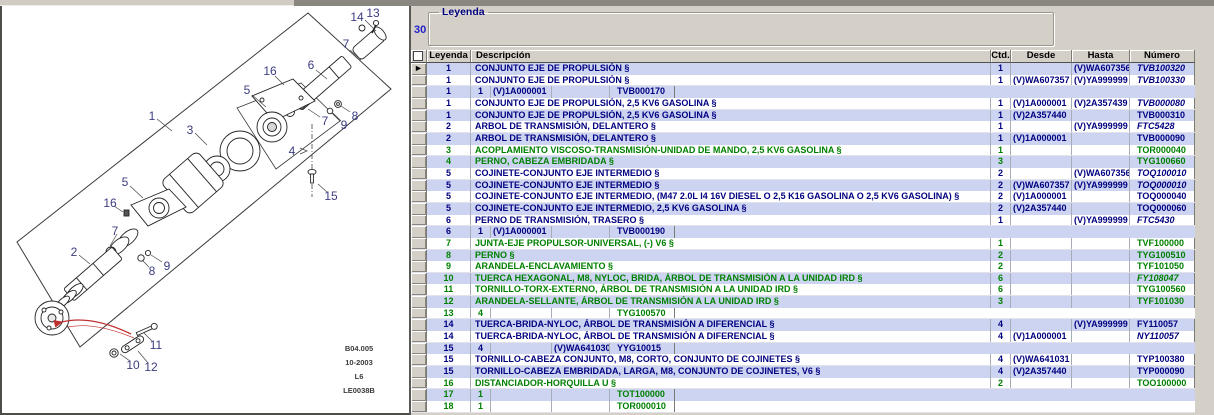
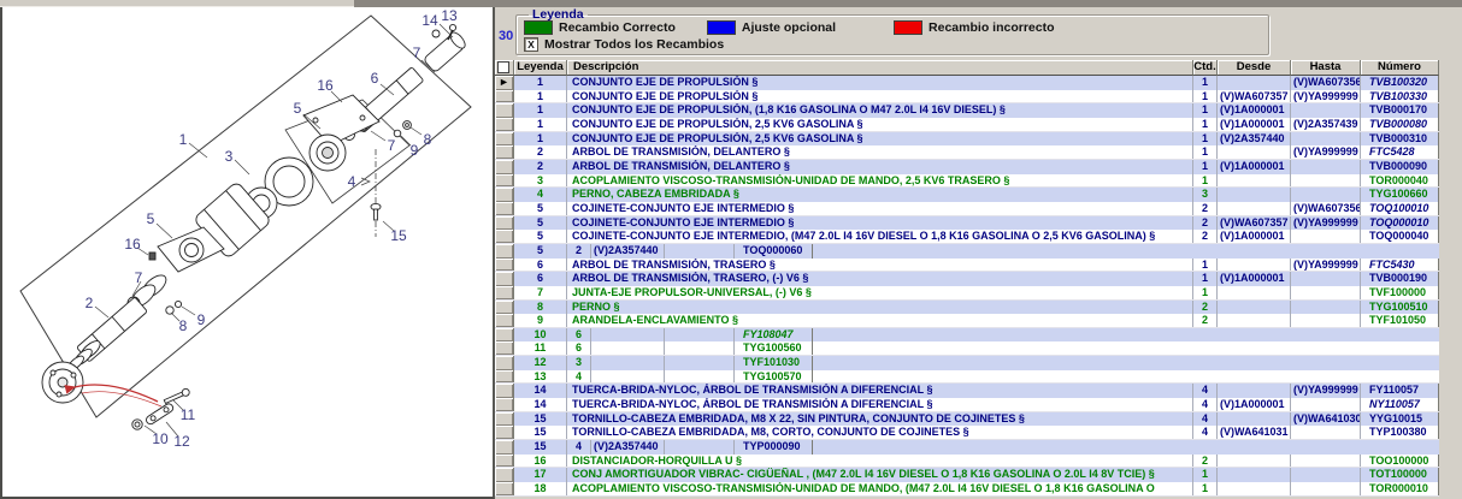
  14
  13
  7
  6
  16
  5
  8
  9
  7
  1
  3
  4
  15
  5
  16
  7
  2
  9
  8
  11
  10
  12
- B04.005
- 10-2003
- L6
- LE0038B
  30
  Leyenda
+ Recambio Correcto
+ Ajuste opcional
+ Recambio incorrecto
+ X
+ Mostrar Todos los Recambios
  Leyenda
  Descripción
  Ctd.
  Desde
  Hasta
  Número
  ►
  1
  CONJUNTO EJE DE PROPULSIÓN §
  1
  (V)WA607356
  TVB100320
  1
  CONJUNTO EJE DE PROPULSIÓN §
  1
  (V)WA607357
  (V)YA999999
  TVB100330
  1
+ CONJUNTO EJE DE PROPULSIÓN, (1,8 K16 GASOLINA O M47 2.0L I4 16V DIESEL) §
  1
  (V)1A000001
  TVB000170
  1
  CONJUNTO EJE DE PROPULSIÓN, 2,5 KV6 GASOLINA §
  1
  (V)1A000001
  (V)2A357439
  TVB000080
  1
  CONJUNTO EJE DE PROPULSIÓN, 2,5 KV6 GASOLINA §
  1
  (V)2A357440
  TVB000310
  2
  ARBOL DE TRANSMISIÓN, DELANTERO §
  1
  (V)YA999999
  FTC5428
  2
  ARBOL DE TRANSMISIÓN, DELANTERO §
  1
  (V)1A000001
  TVB000090
  3
- ACOPLAMIENTO VISCOSO-TRANSMISIÓN-UNIDAD DE MANDO, 2,5 KV6 GASOLINA §
+ ACOPLAMIENTO VISCOSO-TRANSMISIÓN-UNIDAD DE MANDO, 2,5 KV6 TRASERO §
  1
  TOR000040
  4
  PERNO, CABEZA EMBRIDADA §
  3
  TYG100660
  5
  COJINETE-CONJUNTO EJE INTERMEDIO §
  2
  (V)WA607356
  TOQ100010
  5
  COJINETE-CONJUNTO EJE INTERMEDIO §
  2
  (V)WA607357
  (V)YA999999
  TOQ000010
  5
- COJINETE-CONJUNTO EJE INTERMEDIO, (M47 2.0L I4 16V DIESEL O 2,5 K16 GASOLINA O 2,5 KV6 GASOLINA) §
+ COJINETE-CONJUNTO EJE INTERMEDIO, (M47 2.0L I4 16V DIESEL O 1,8 K16 GASOLINA O 2,5 KV6 GASOLINA) §
  2
  (V)1A000001
  TOQ000040
  5
- COJINETE-CONJUNTO EJE INTERMEDIO, 2,5 KV6 GASOLINA §
  2
  (V)2A357440
  TOQ000060
  6
- PERNO DE TRANSMISIÓN, TRASERO §
+ ARBOL DE TRANSMISIÓN, TRASERO §
  1
  (V)YA999999
  FTC5430
  6
+ ARBOL DE TRANSMISIÓN, TRASERO, (-) V6 §
  1
  (V)1A000001
  TVB000190
  7
  JUNTA-EJE PROPULSOR-UNIVERSAL, (-) V6 §
  1
  TVF100000
  8
  PERNO §
  2
  TYG100510
  9
  ARANDELA-ENCLAVAMIENTO §
  2
  TYF101050
  10
- TUERCA HEXAGONAL, M8, NYLOC, BRIDA, ÁRBOL DE TRANSMISIÓN A LA UNIDAD IRD §
  6
  FY108047
  11
- TORNILLO-TORX-EXTERNO, ÁRBOL DE TRANSMISIÓN A LA UNIDAD IRD §
  6
  TYG100560
  12
- ARANDELA-SELLANTE, ÁRBOL DE TRANSMISIÓN A LA UNIDAD IRD §
  3
  TYF101030
  13
  4
  TYG100570
  14
  TUERCA-BRIDA-NYLOC, ÁRBOL DE TRANSMISIÓN A DIFERENCIAL §
  4
  (V)YA999999
  FY110057
  14
  TUERCA-BRIDA-NYLOC, ÁRBOL DE TRANSMISIÓN A DIFERENCIAL §
  4
  (V)1A000001
  NY110057
  15
+ TORNILLO-CABEZA EMBRIDADA, M8 X 22, SIN PINTURA, CONJUNTO DE COJINETES §
  4
  (V)WA641030
  YYG10015
  15
- TORNILLO-CABEZA CONJUNTO, M8, CORTO, CONJUNTO DE COJINETES §
+ TORNILLO-CABEZA EMBRIDADA, M8, CORTO, CONJUNTO DE COJINETES §
  4
  (V)WA641031
  TYP100380
  15
- TORNILLO-CABEZA EMBRIDADA, LARGA, M8, CONJUNTO DE COJINETES, V6 §
  4
  (V)2A357440
  TYP000090
  16
  DISTANCIADOR-HORQUILLA U §
  2
  TOO100000
  17
+ CONJ AMORTIGUADOR VIBRAC- CIGÜEÑAL , (M47 2.0L I4 16V DIESEL O 1,8 K16 GASOLINA O 2.0L I4 8V TCIE) §
  1
  TOT100000
  18
+ ACOPLAMIENTO VISCOSO-TRANSMISIÓN-UNIDAD DE MANDO, (M47 2.0L I4 16V DIESEL O 1,8 K16 GASOLINA O
  1
  TOR000010
